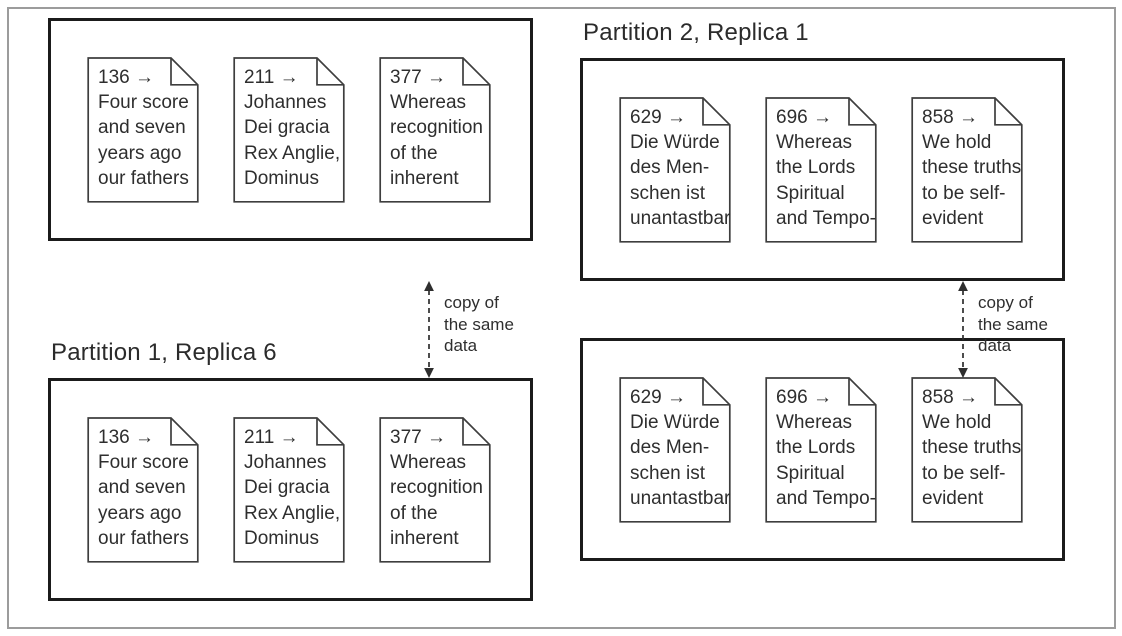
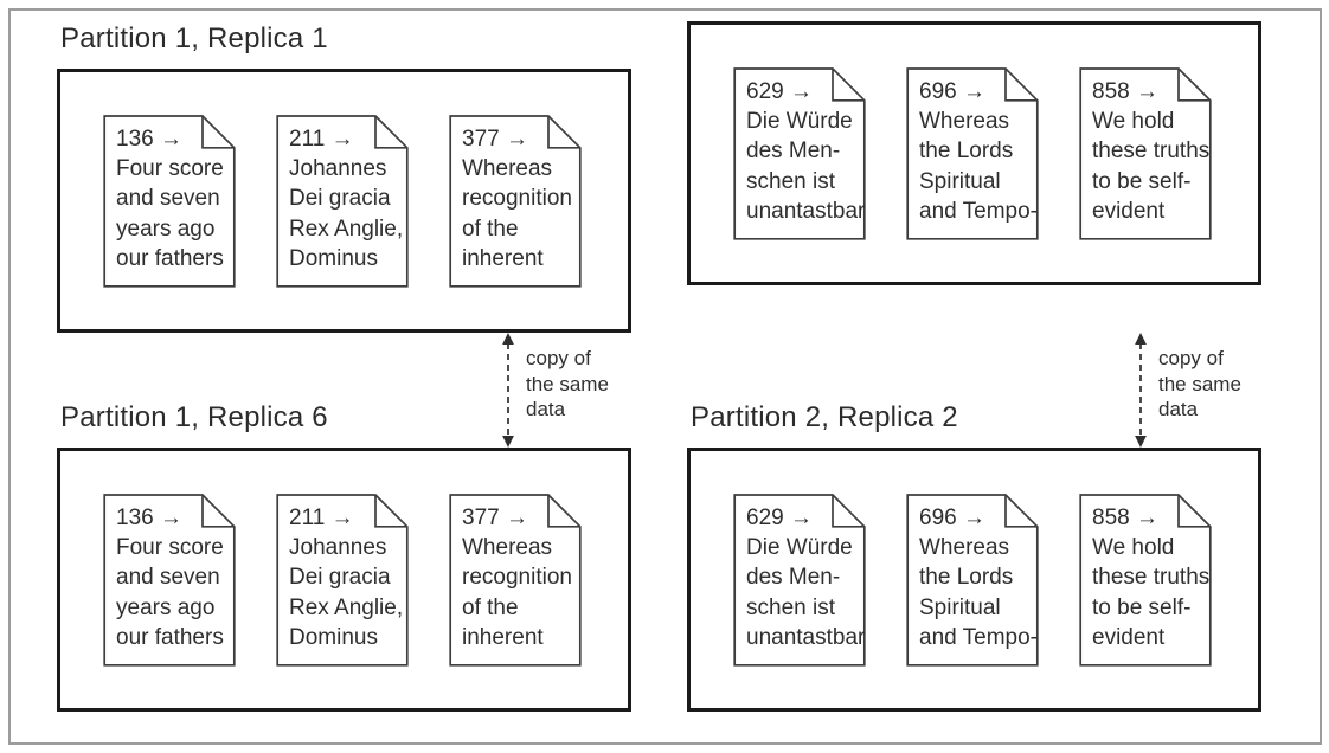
+ Partition 1, Replica 1
  136 →
  Four score
  and seven
  years ago
  our fathers
  211 →
  Johannes
  Dei gracia
  Rex Anglie,
  Dominus
  377 →
  Whereas
  recognition
  of the
  inherent
- Partition 2, Replica 1
  629 →
  Die Würde
  des Men-
  schen ist
  unantastbar
  696 →
  Whereas
  the Lords
  Spiritual
  and Tempo-
  858 →
  We hold
  these truths
  to be self-
  evident
  Partition 1, Replica 6
  136 →
  Four score
  and seven
  years ago
  our fathers
  211 →
  Johannes
  Dei gracia
  Rex Anglie,
  Dominus
  377 →
  Whereas
  recognition
  of the
  inherent
+ Partition 2, Replica 2
  629 →
  Die Würde
  des Men-
  schen ist
  unantastbar
  696 →
  Whereas
  the Lords
  Spiritual
  and Tempo-
  858 →
  We hold
  these truths
  to be self-
  evident
  copy of
  the same
  data
  copy of
  the same
  data
